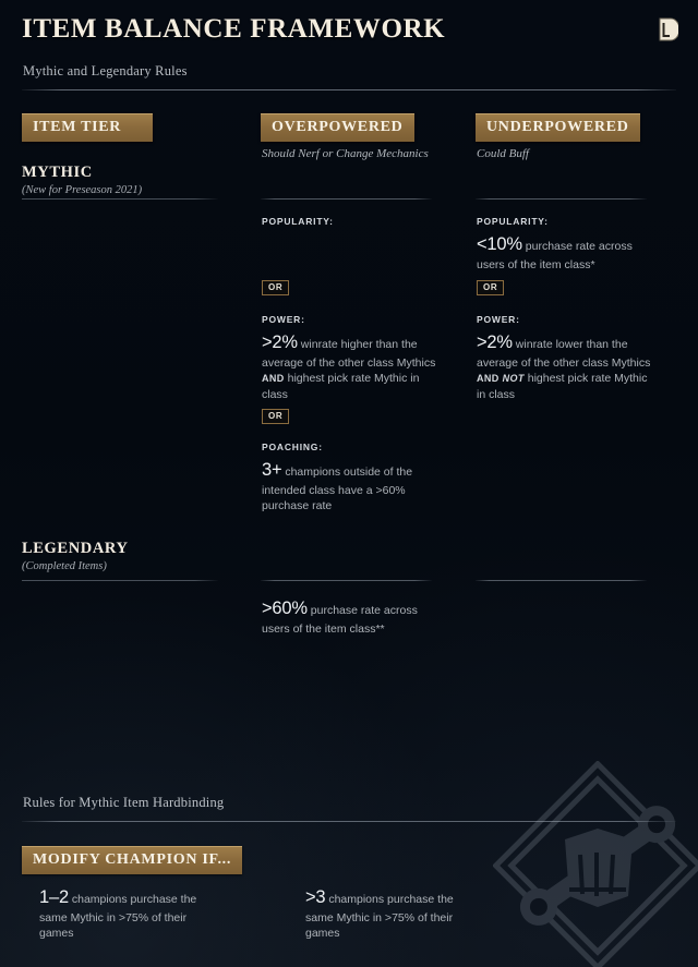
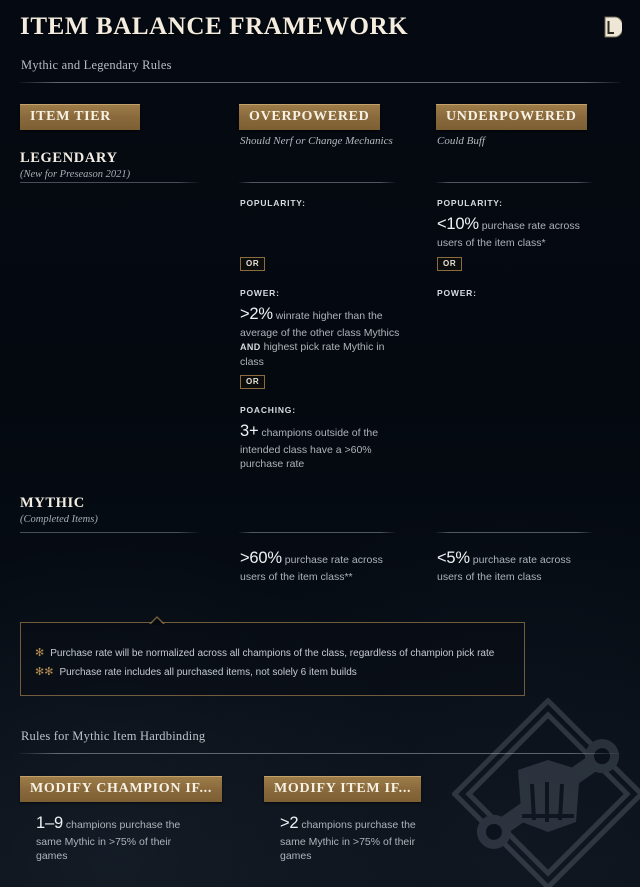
  ITEM BALANCE FRAMEWORK
  Mythic and Legendary Rules
  ITEM TIER
  OVERPOWERED
  UNDERPOWERED
  Should Nerf or Change Mechanics
  Could Buff
- MYTHIC
+ LEGENDARY
  (New for Preseason 2021)
- LEGENDARY
+ MYTHIC
  (Completed Items)
  POPULARITY:
  OR
  POWER:
  >2% winrate higher than the average of the other class Mythics AND highest pick rate Mythic in class
  OR
  POACHING:
  3+ champions outside of the intended class have a >60% purchase rate
  POPULARITY:
  <10% purchase rate across users of the item class*
  OR
  POWER:
- >2% winrate lower than the average of the other class Mythics AND NOT highest pick rate Mythic in class
  >60% purchase rate across users of the item class**
+ <5% purchase rate across users of the item class
+ ✻ Purchase rate will be normalized across all champions of the class, regardless of champion pick rate
+ ✻✻ Purchase rate includes all purchased items, not solely 6 item builds
  Rules for Mythic Item Hardbinding
  MODIFY CHAMPION IF...
- 1–2 champions purchase the same Mythic in >75% of their games
+ 1–9 champions purchase the same Mythic in >75% of their games
+ MODIFY ITEM IF...
- >3 champions purchase the same Mythic in >75% of their games
+ >2 champions purchase the same Mythic in >75% of their games
